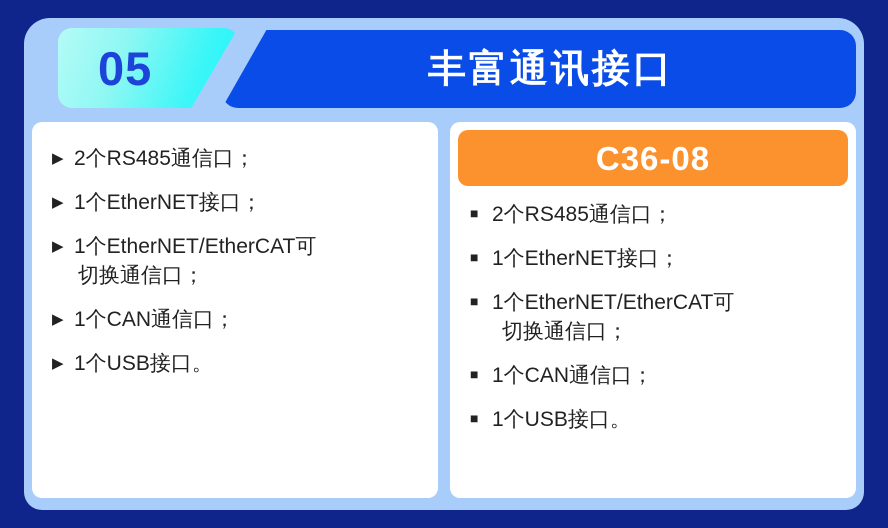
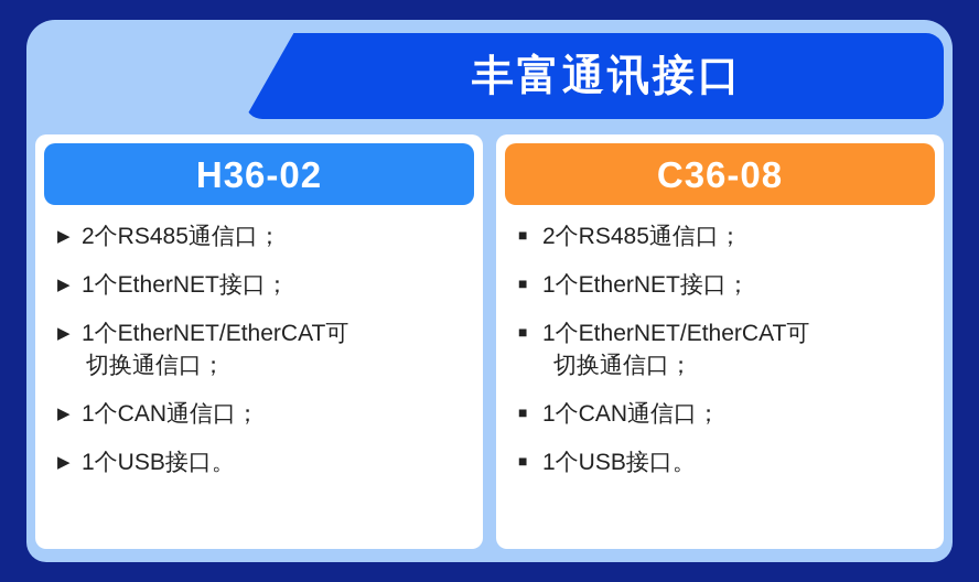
- 05
  丰富通讯接口
+ H36-02
  ▶
  2个RS485通信口；
  ▶
  1个EtherNET接口；
  ▶
  1个EtherNET/EtherCAT可
  切换通信口；
  ▶
  1个CAN通信口；
  ▶
  1个USB接口。
  C36-08
  ■
  2个RS485通信口；
  ■
  1个EtherNET接口；
  ■
  1个EtherNET/EtherCAT可
  切换通信口；
  ■
  1个CAN通信口；
  ■
  1个USB接口。
